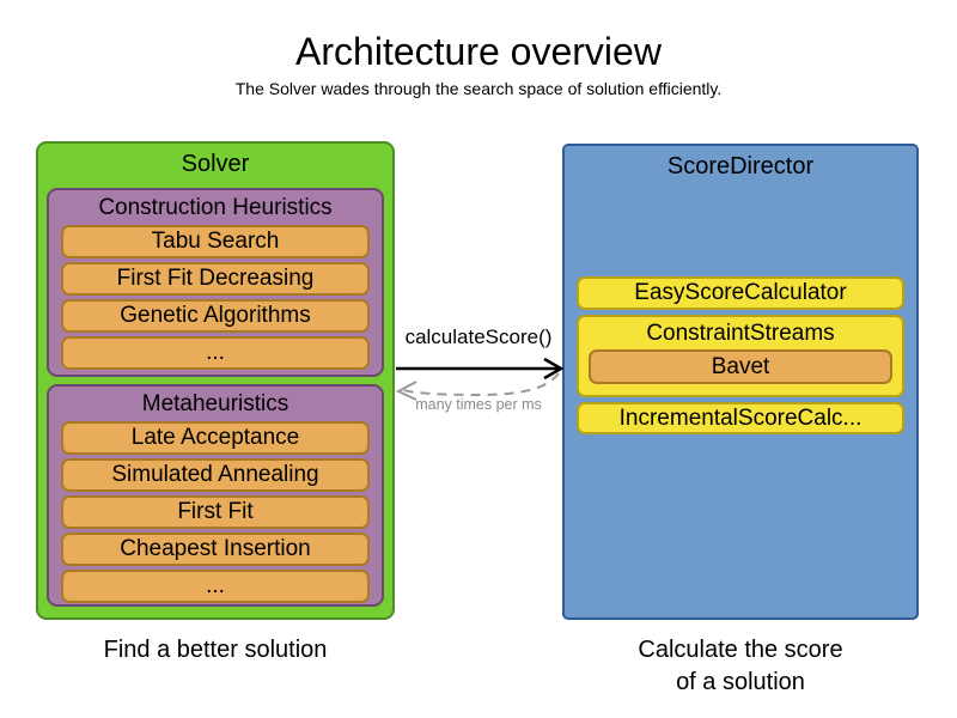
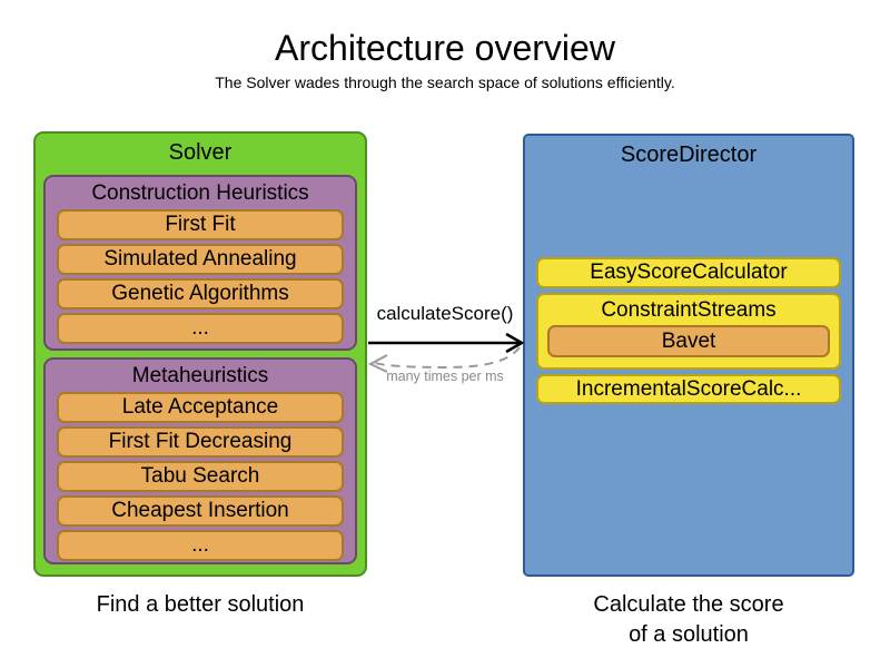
  Architecture overview
- The Solver wades through the search space of solution efficiently.
+ The Solver wades through the search space of solutions efficiently.
  Solver
  Construction Heuristics
- Tabu Search
+ First Fit
- First Fit Decreasing
+ Simulated Annealing
  Genetic Algorithms
  ...
  Metaheuristics
  Late Acceptance
- Simulated Annealing
+ First Fit Decreasing
- First Fit
+ Tabu Search
  Cheapest Insertion
  ...
  ScoreDirector
  EasyScoreCalculator
  ConstraintStreams
  Bavet
  IncrementalScoreCalc...
  calculateScore()
  many times per ms
  Find a better solution
  Calculate the score
  of a solution
